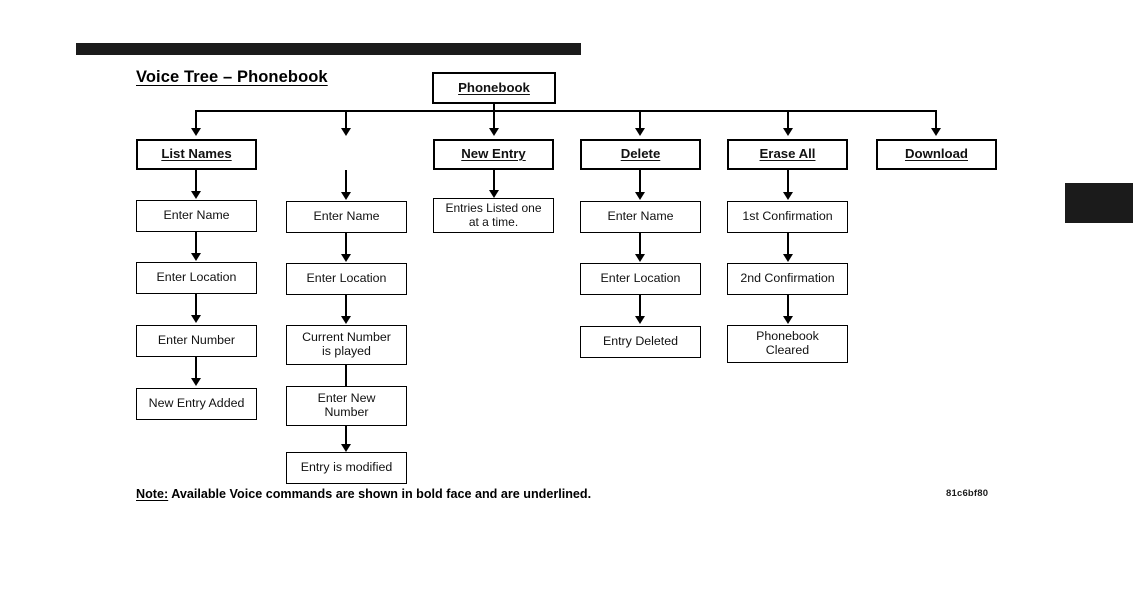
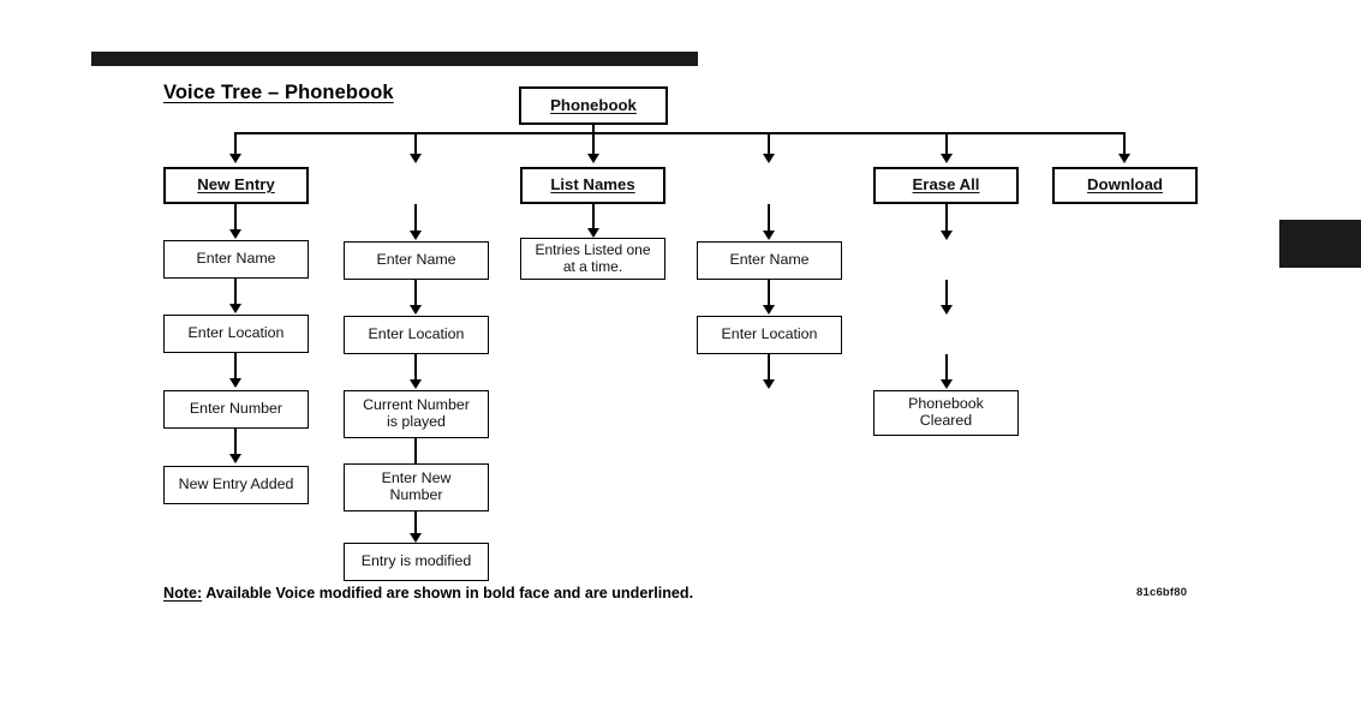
  Voice Tree – Phonebook
  Phonebook
- List Names
+ New Entry
  Enter Name
  Enter Location
  Enter Number
  New Entry Added
  Enter Name
  Enter Location
  Current Number
  is played
  Enter New
  Number
  Entry is modified
- New Entry
+ List Names
  Entries Listed one
  at a time.
- Delete
  Enter Name
  Enter Location
- Entry Deleted
  Erase All
- 1st Confirmation
- 2nd Confirmation
  Phonebook
  Cleared
  Download
- Note: Available Voice commands are shown in bold face and are underlined.
+ Note: Available Voice modified are shown in bold face and are underlined.
  81c6bf80
